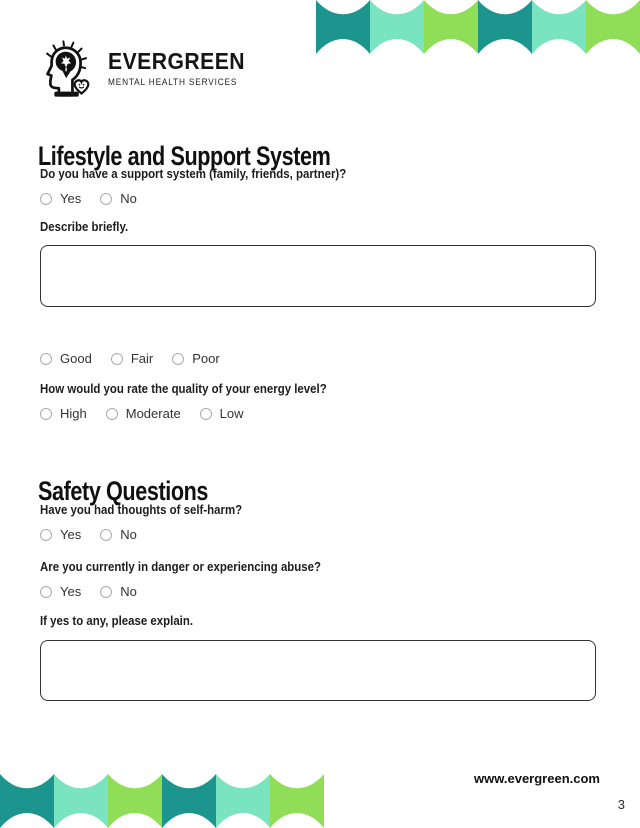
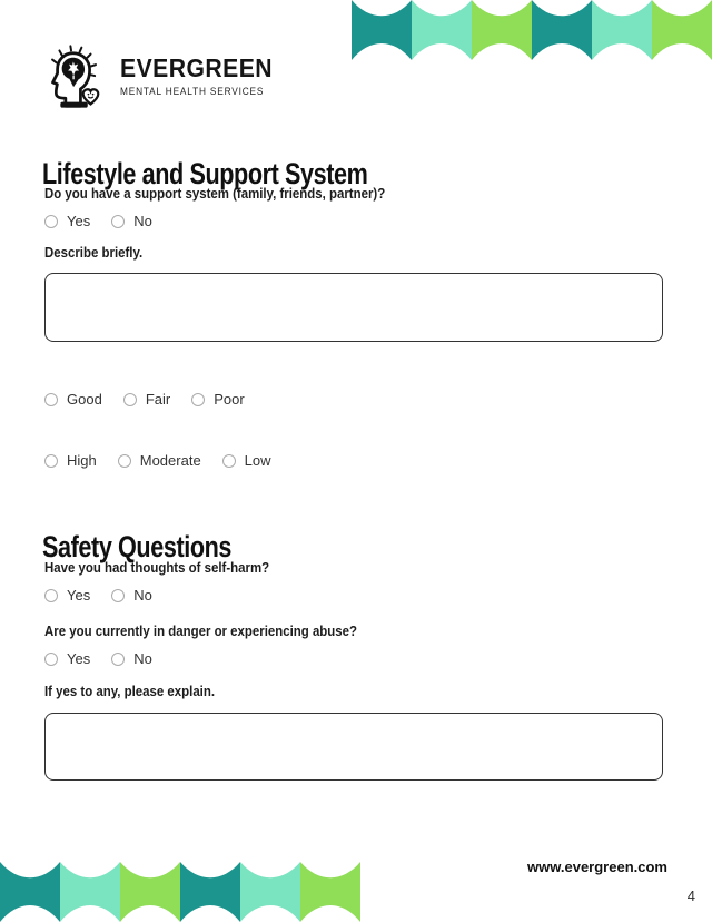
  EVERGREEN
  MENTAL HEALTH SERVICES
  Lifestyle and Support System
  Do you have a support system (family, friends, partner)?
  Yes
  No
  Describe briefly.
  Good
  Fair
  Poor
- How would you rate the quality of your energy level?
  High
  Moderate
  Low
  Safety Questions
  Have you had thoughts of self-harm?
  Yes
  No
  Are you currently in danger or experiencing abuse?
  Yes
  No
  If yes to any, please explain.
  www.evergreen.com
- 3
+ 4
